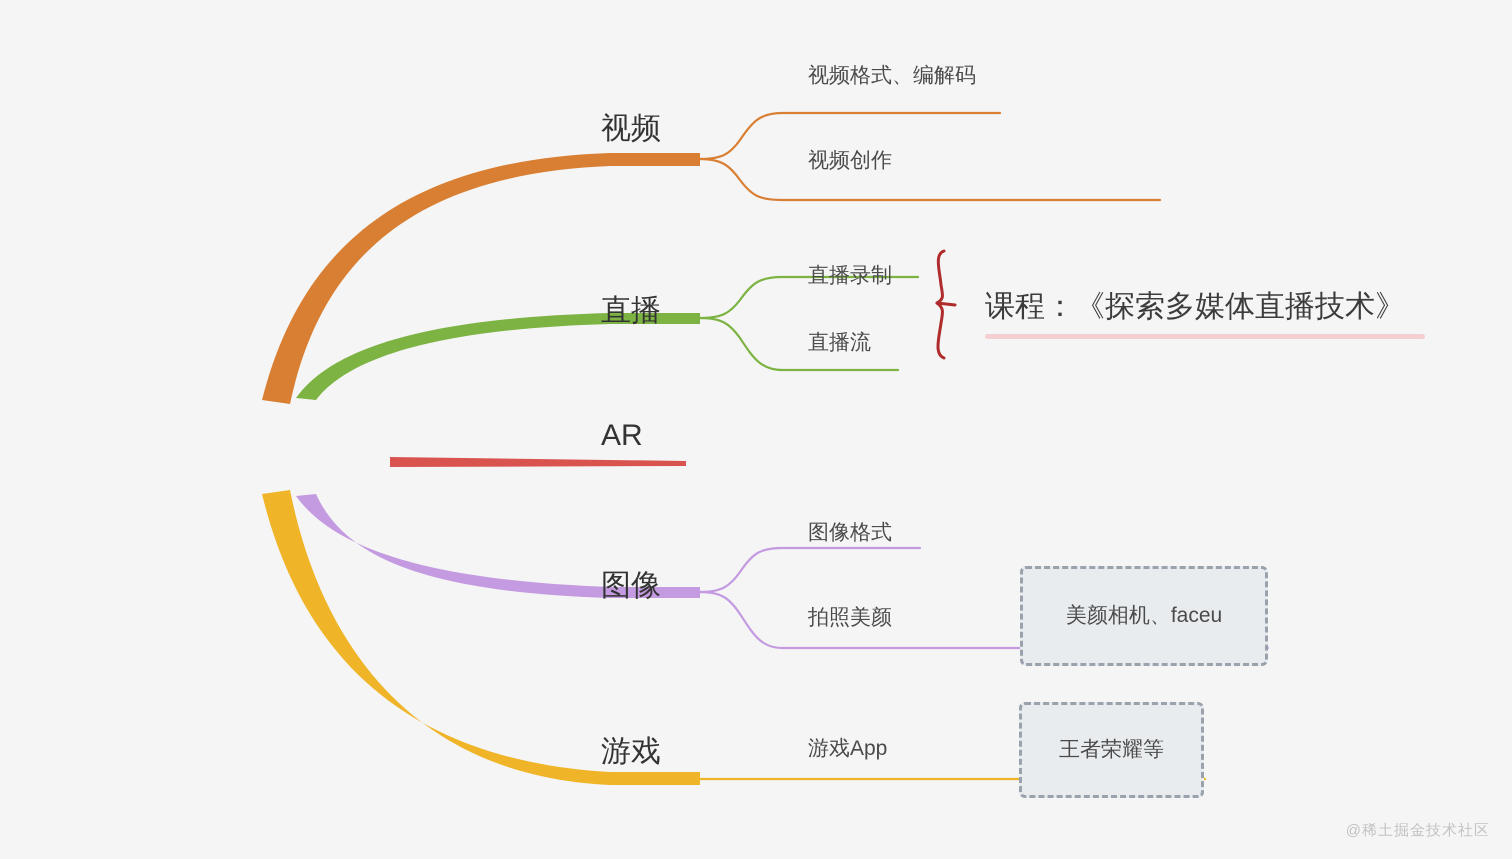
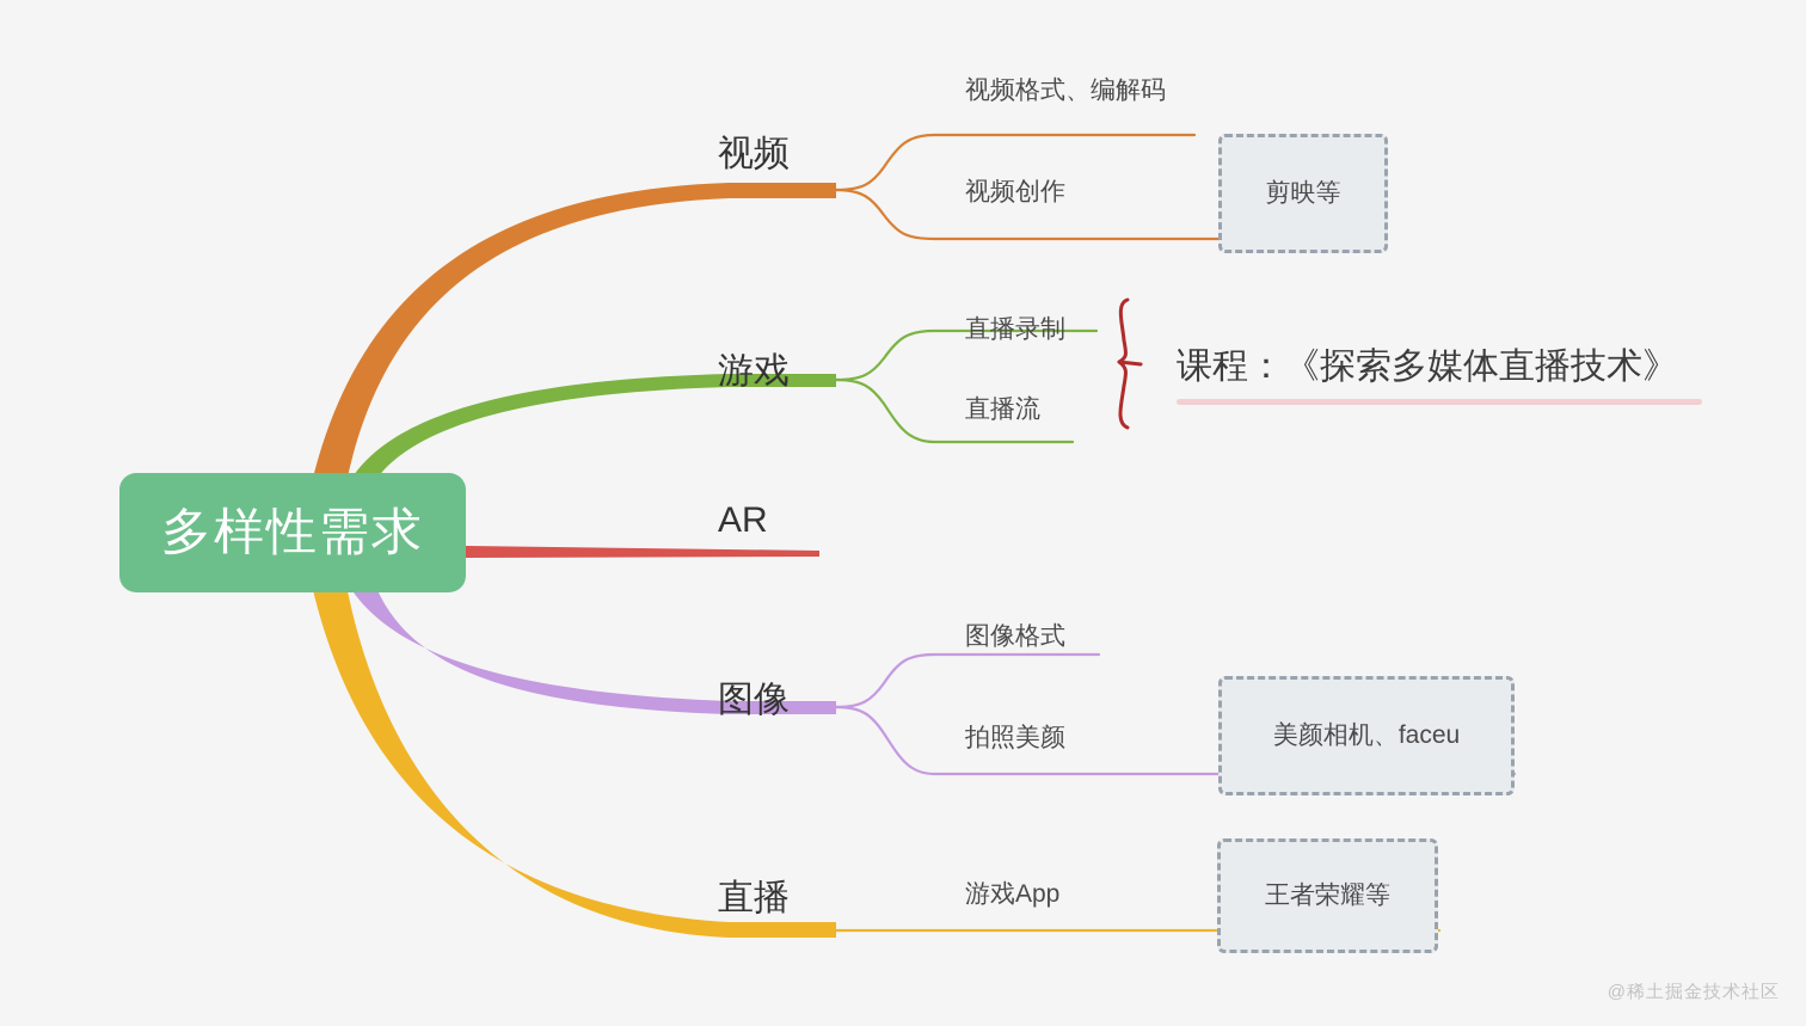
+ 多样性需求
  视频
- 直播
+ 游戏
  AR
  图像
- 游戏
+ 直播
  视频格式、编解码
  视频创作
  直播录制
  直播流
  图像格式
  拍照美颜
  游戏App
+ 剪映等
  美颜相机、faceu
  王者荣耀等
  课程：《探索多媒体直播技术》
  @稀土掘金技术社区
